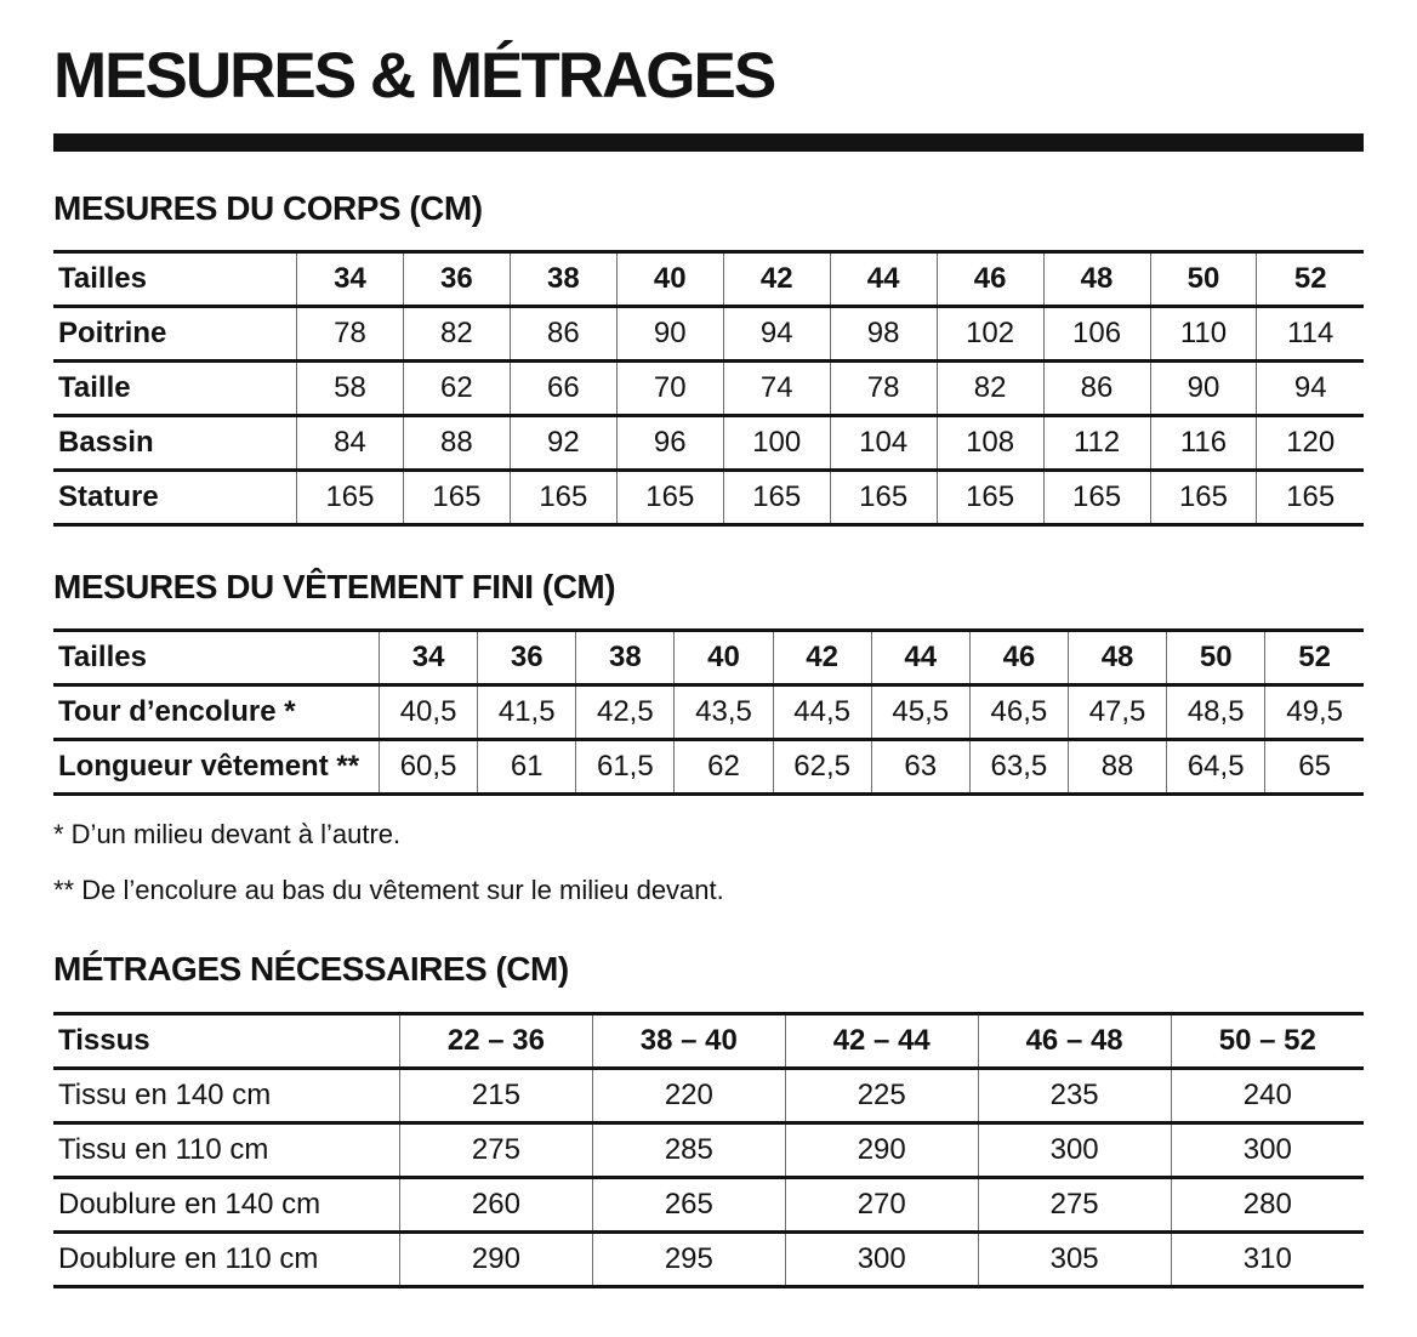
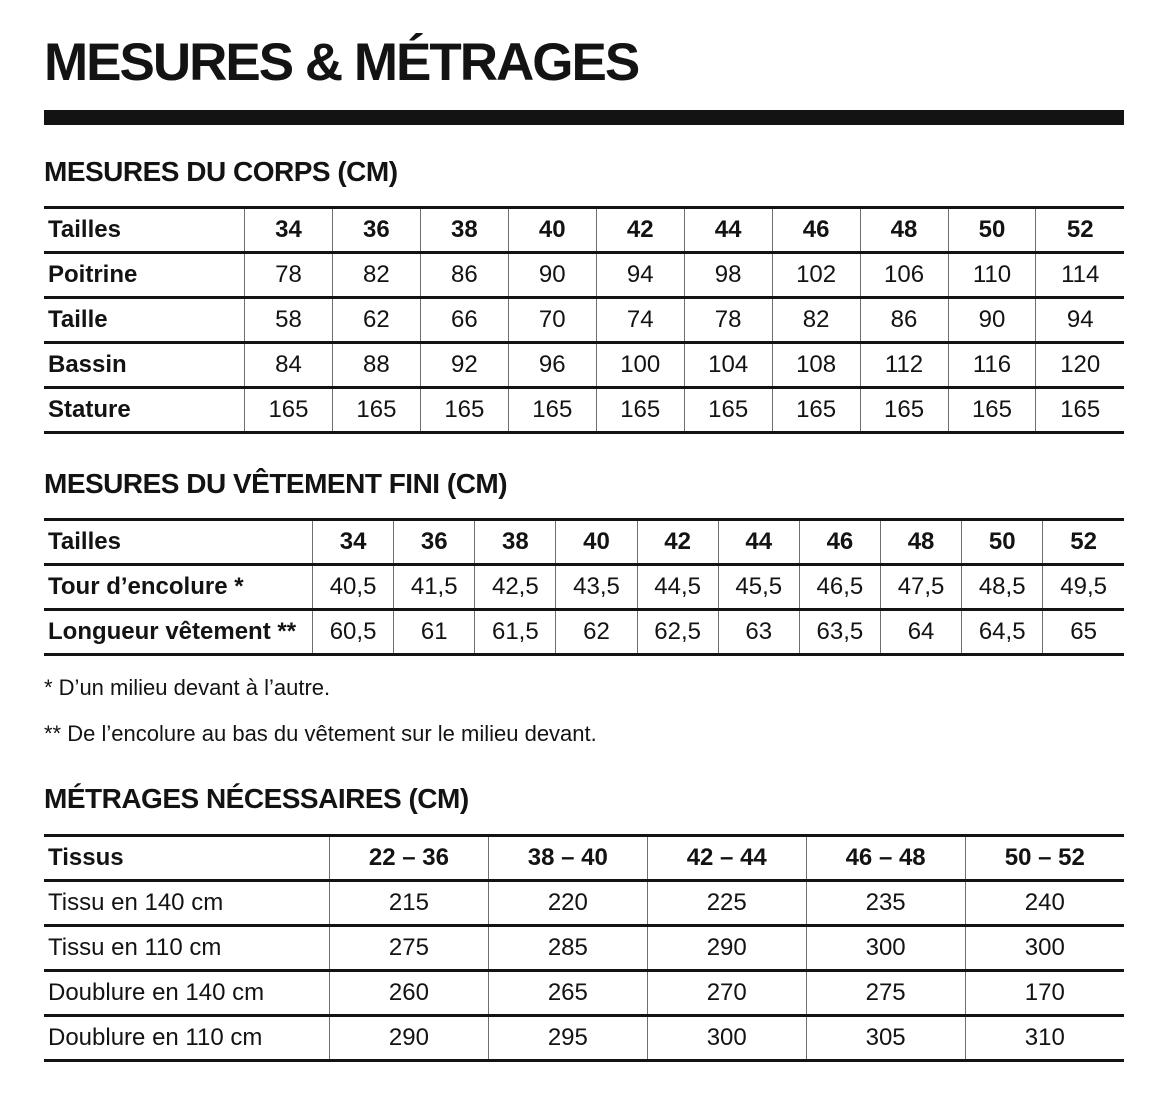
  MESURES & MÉTRAGES
  MESURES DU CORPS (CM)
  Tailles	34	36	38	40	42	44	46	48	50	52
  Poitrine	78	82	86	90	94	98	102	106	110	114
  Taille	58	62	66	70	74	78	82	86	90	94
  Bassin	84	88	92	96	100	104	108	112	116	120
  Stature	165	165	165	165	165	165	165	165	165	165
  MESURES DU VÊTEMENT FINI (CM)
  Tailles	34	36	38	40	42	44	46	48	50	52
  Tour d’encolure *	40,5	41,5	42,5	43,5	44,5	45,5	46,5	47,5	48,5	49,5
- Longueur vêtement **	60,5	61	61,5	62	62,5	63	63,5	88	64,5	65
+ Longueur vêtement **	60,5	61	61,5	62	62,5	63	63,5	64	64,5	65
  * D’un milieu devant à l’autre.
  ** De l’encolure au bas du vêtement sur le milieu devant.
  MÉTRAGES NÉCESSAIRES (CM)
  Tissus	22 – 36	38 – 40	42 – 44	46 – 48	50 – 52
  Tissu en 140 cm	215	220	225	235	240
  Tissu en 110 cm	275	285	290	300	300
- Doublure en 140 cm	260	265	270	275	280
+ Doublure en 140 cm	260	265	270	275	170
  Doublure en 110 cm	290	295	300	305	310
